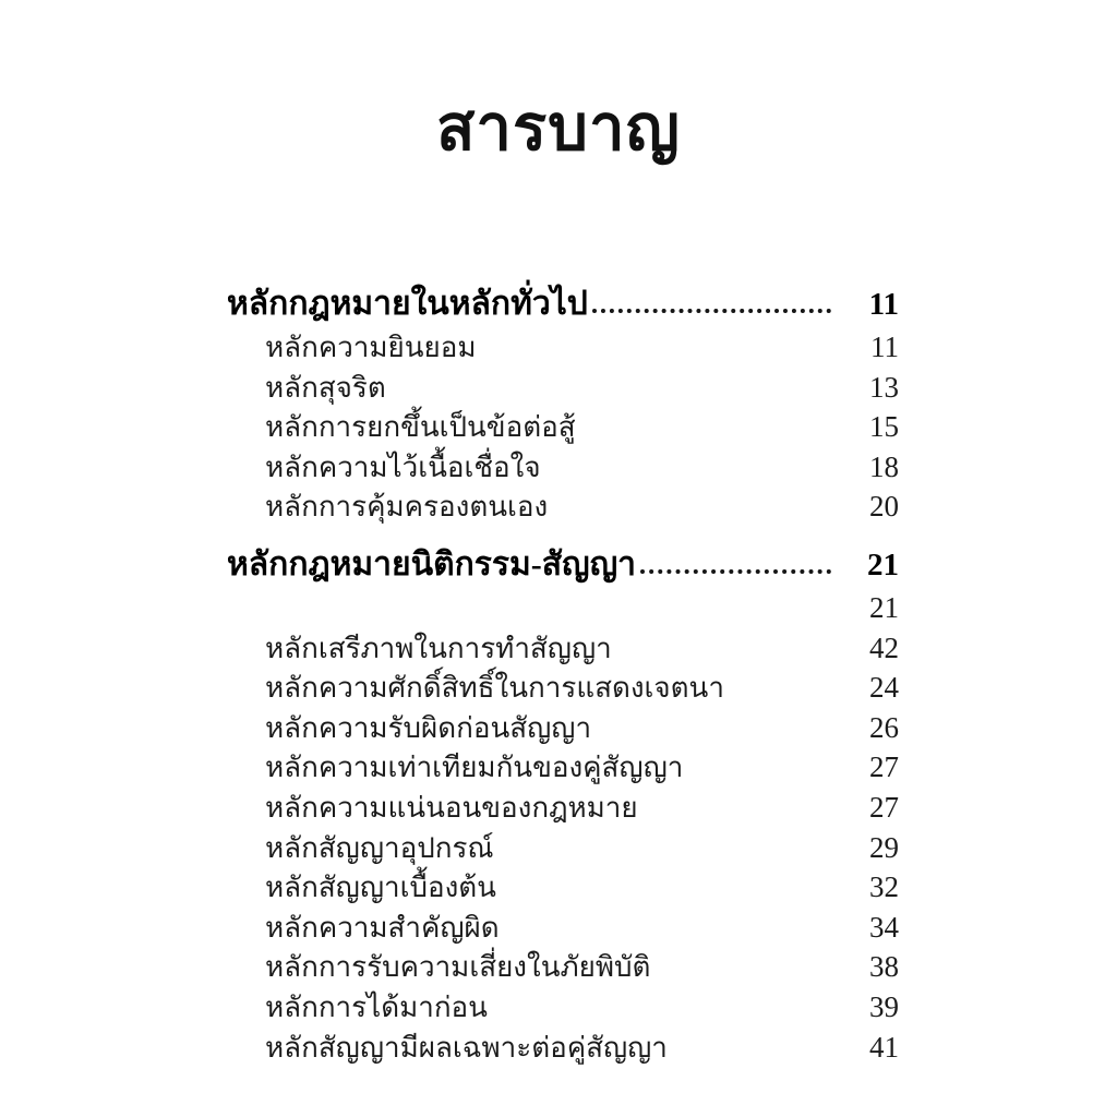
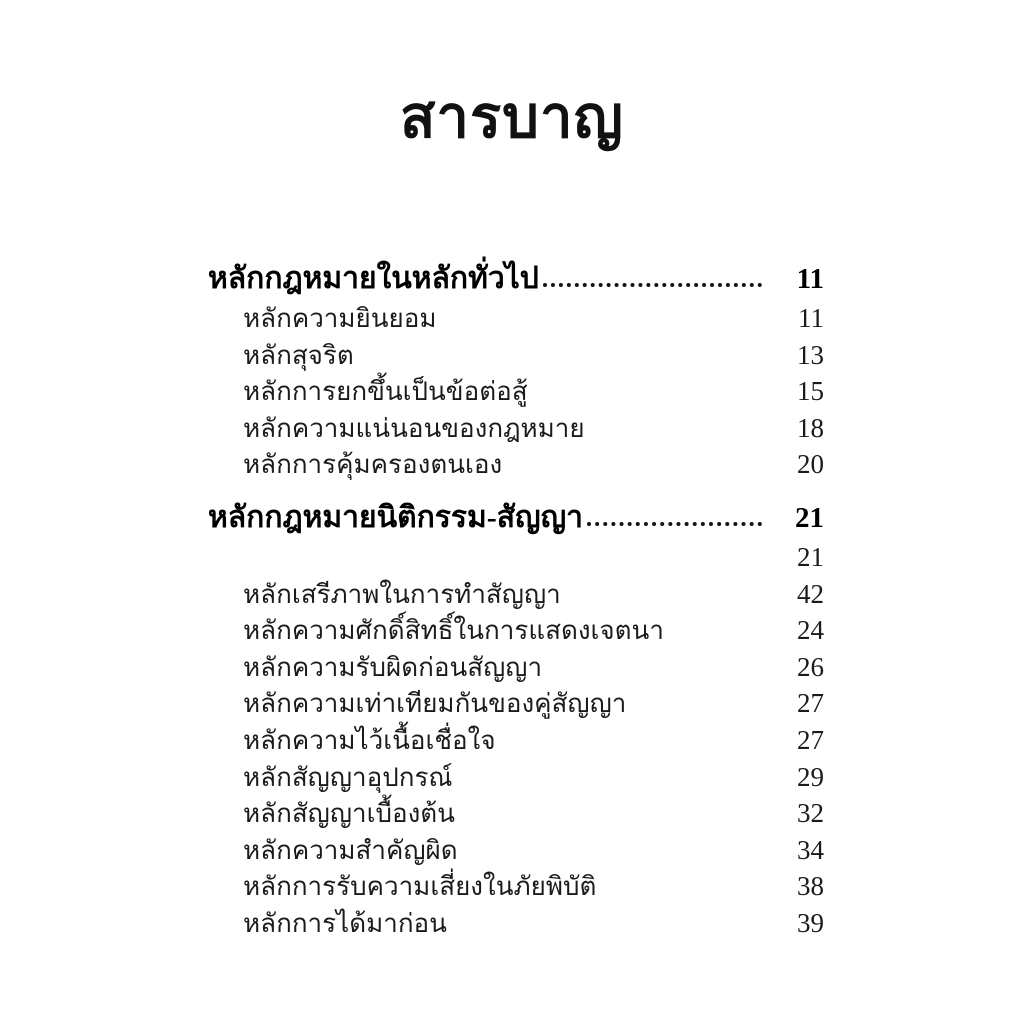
  สารบาญ
  หลักกฎหมายในหลักทั่วไป
  11
  หลักความยินยอม
  11
  หลักสุจริต
  13
  หลักการยกขึ้นเป็นข้อต่อสู้
  15
- หลักความไว้เนื้อเชื่อใจ
+ หลักความแน่นอนของกฎหมาย
  18
  หลักการคุ้มครองตนเอง
  20
  หลักกฎหมายนิติกรรม-สัญญา
  21
  21
  หลักเสรีภาพในการทำสัญญา
  42
  หลักความศักดิ์สิทธิ์ในการแสดงเจตนา
  24
  หลักความรับผิดก่อนสัญญา
  26
  หลักความเท่าเทียมกันของคู่สัญญา
  27
- หลักความแน่นอนของกฎหมาย
+ หลักความไว้เนื้อเชื่อใจ
  27
  หลักสัญญาอุปกรณ์
  29
  หลักสัญญาเบื้องต้น
  32
  หลักความสำคัญผิด
  34
  หลักการรับความเสี่ยงในภัยพิบัติ
  38
  หลักการได้มาก่อน
  39
- หลักสัญญามีผลเฉพาะต่อคู่สัญญา
- 41
